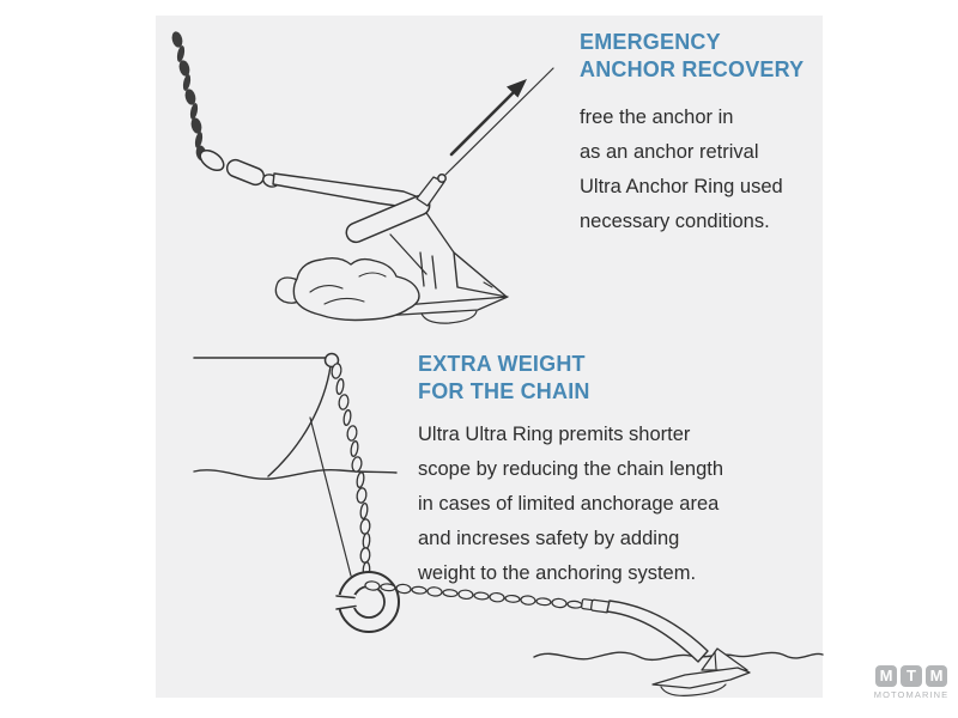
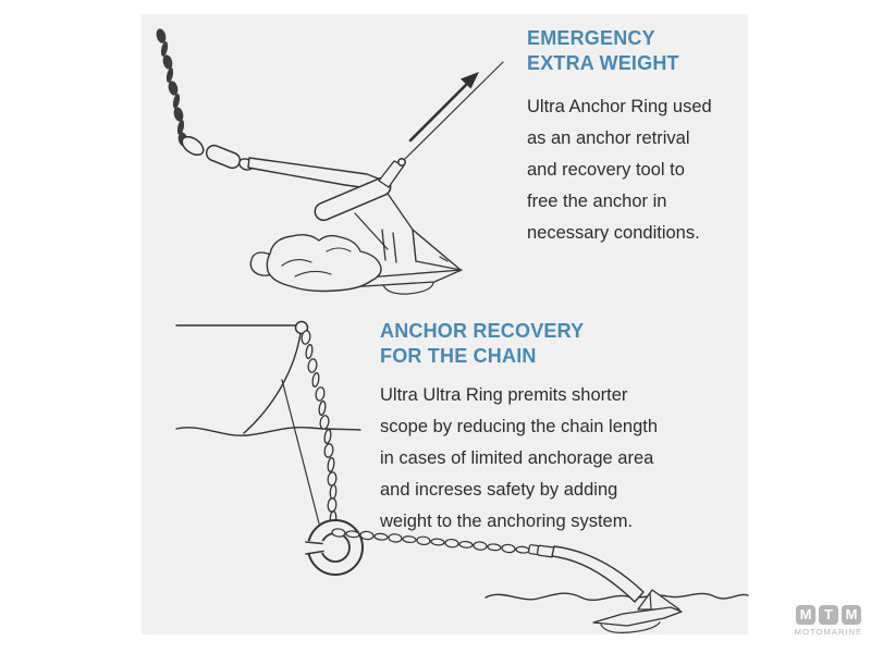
  EMERGENCY
- ANCHOR RECOVERY
+ EXTRA WEIGHT
- free the anchor in
+ Ultra Anchor Ring used
  as an anchor retrival
+ and recovery tool to
- Ultra Anchor Ring used
+ free the anchor in
  necessary conditions.
- EXTRA WEIGHT
+ ANCHOR RECOVERY
  FOR THE CHAIN
  Ultra Ultra Ring premits shorter
  scope by reducing the chain length
  in cases of limited anchorage area
  and increses safety by adding
  weight to the anchoring system.
  M
  T
  M
  MOTOMARINE
